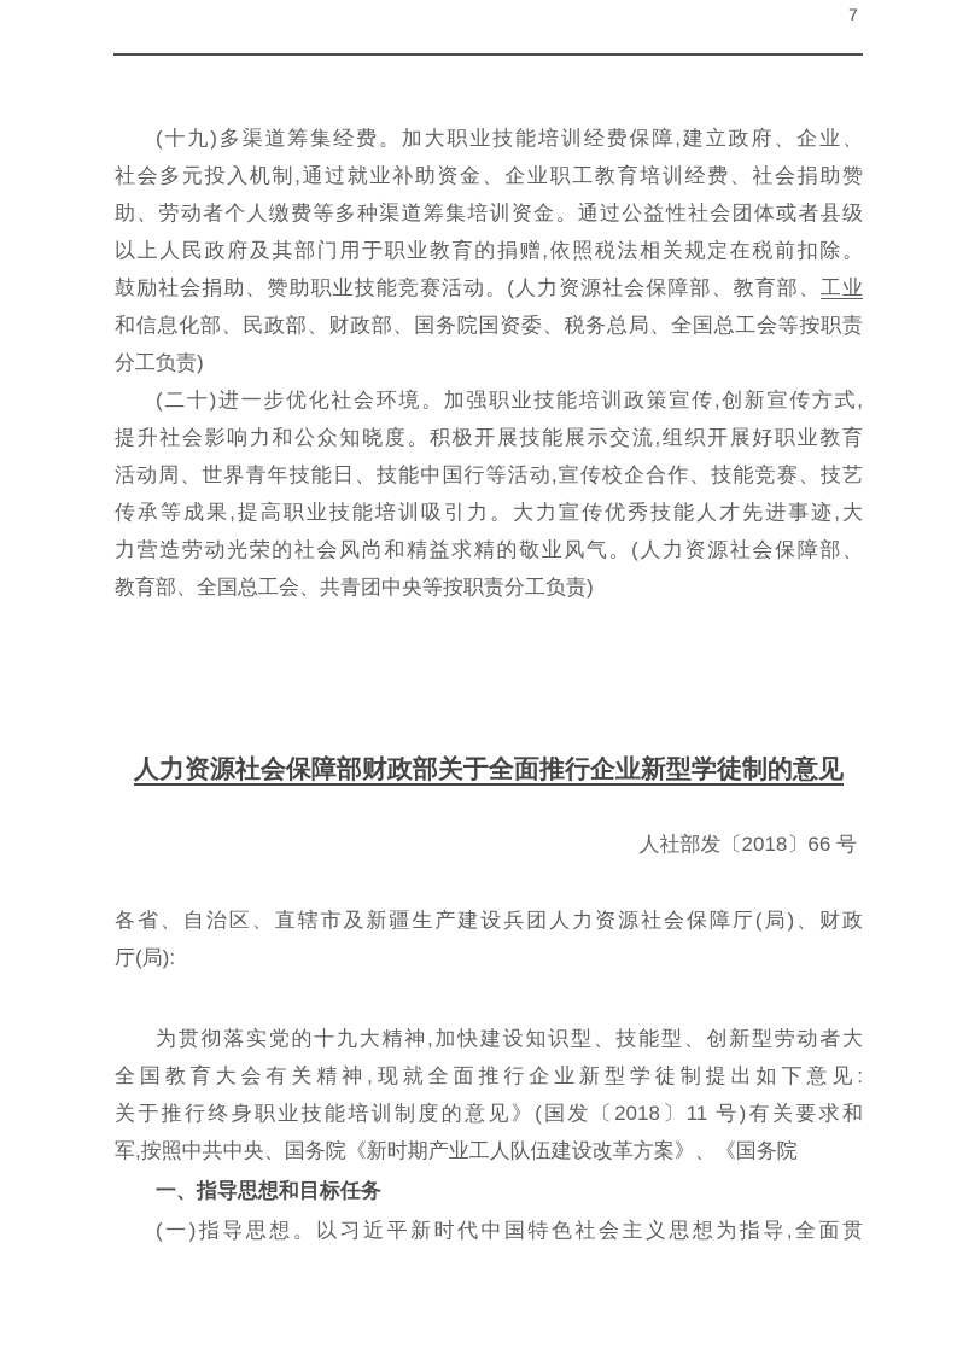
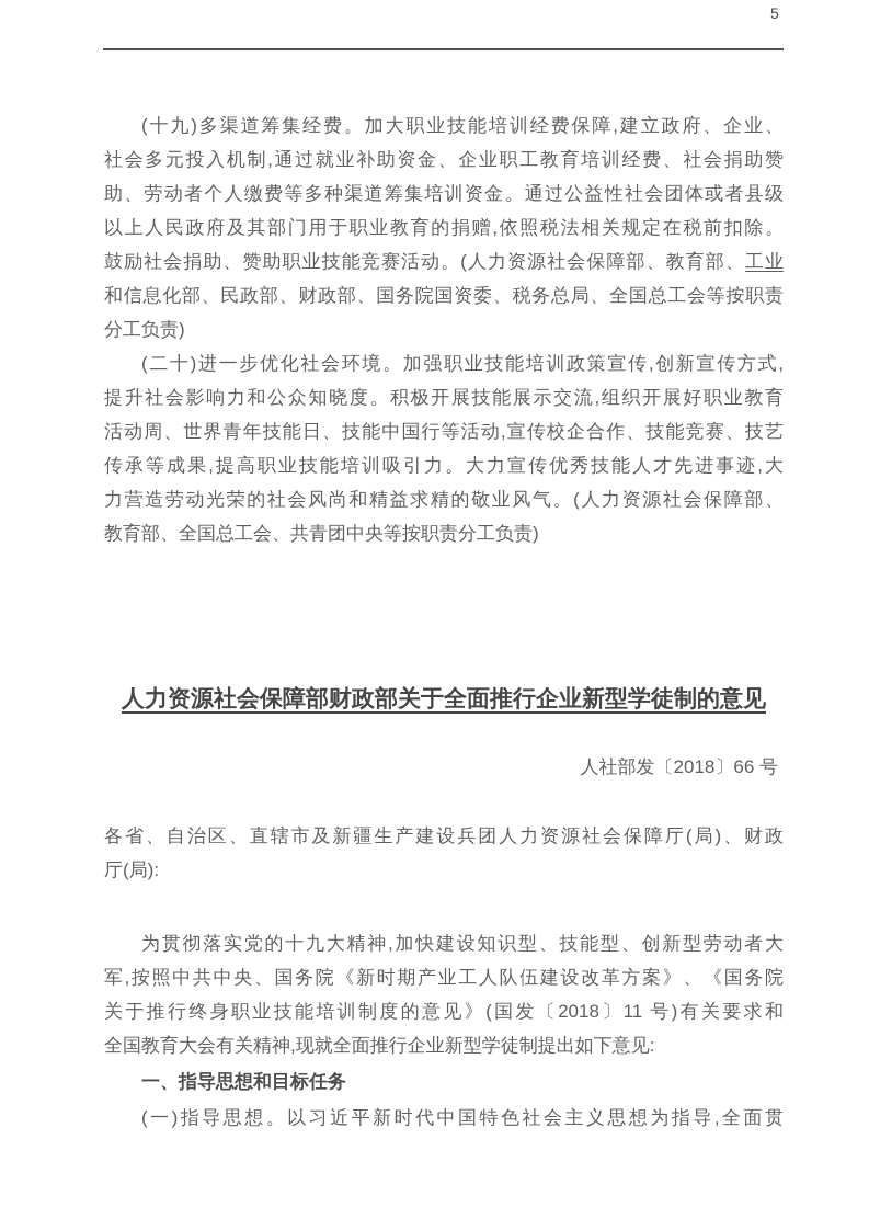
- 7
+ 5
  (十九)多渠道筹集经费。加大职业技能培训经费保障,建立政府、企业、
  社会多元投入机制,通过就业补助资金、企业职工教育培训经费、社会捐助赞
  助、劳动者个人缴费等多种渠道筹集培训资金。通过公益性社会团体或者县级
  以上人民政府及其部门用于职业教育的捐赠,依照税法相关规定在税前扣除。
  鼓励社会捐助、赞助职业技能竞赛活动。(人力资源社会保障部、教育部、工业
  和信息化部、民政部、财政部、国务院国资委、税务总局、全国总工会等按职责
  分工负责)
  (二十)进一步优化社会环境。加强职业技能培训政策宣传,创新宣传方式,
  提升社会影响力和公众知晓度。积极开展技能展示交流,组织开展好职业教育
  活动周、世界青年技能日、技能中国行等活动,宣传校企合作、技能竞赛、技艺
  传承等成果,提高职业技能培训吸引力。大力宣传优秀技能人才先进事迹,大
  力营造劳动光荣的社会风尚和精益求精的敬业风气。(人力资源社会保障部、
  教育部、全国总工会、共青团中央等按职责分工负责)
  人力资源社会保障部财政部关于全面推行企业新型学徒制的意见
  人社部发〔2018〕66 号
  各省、自治区、直辖市及新疆生产建设兵团人力资源社会保障厅(局)、财政
  厅(局):
  为贯彻落实党的十九大精神,加快建设知识型、技能型、创新型劳动者大
- 全国教育大会有关精神,现就全面推行企业新型学徒制提出如下意见:
+ 军,按照中共中央、国务院《新时期产业工人队伍建设改革方案》、《国务院
  关于推行终身职业技能培训制度的意见》(国发〔2018〕11 号)有关要求和
- 军,按照中共中央、国务院《新时期产业工人队伍建设改革方案》、《国务院
+ 全国教育大会有关精神,现就全面推行企业新型学徒制提出如下意见:
  一、指导思想和目标任务
  (一)指导思想。以习近平新时代中国特色社会主义思想为指导,全面贯
